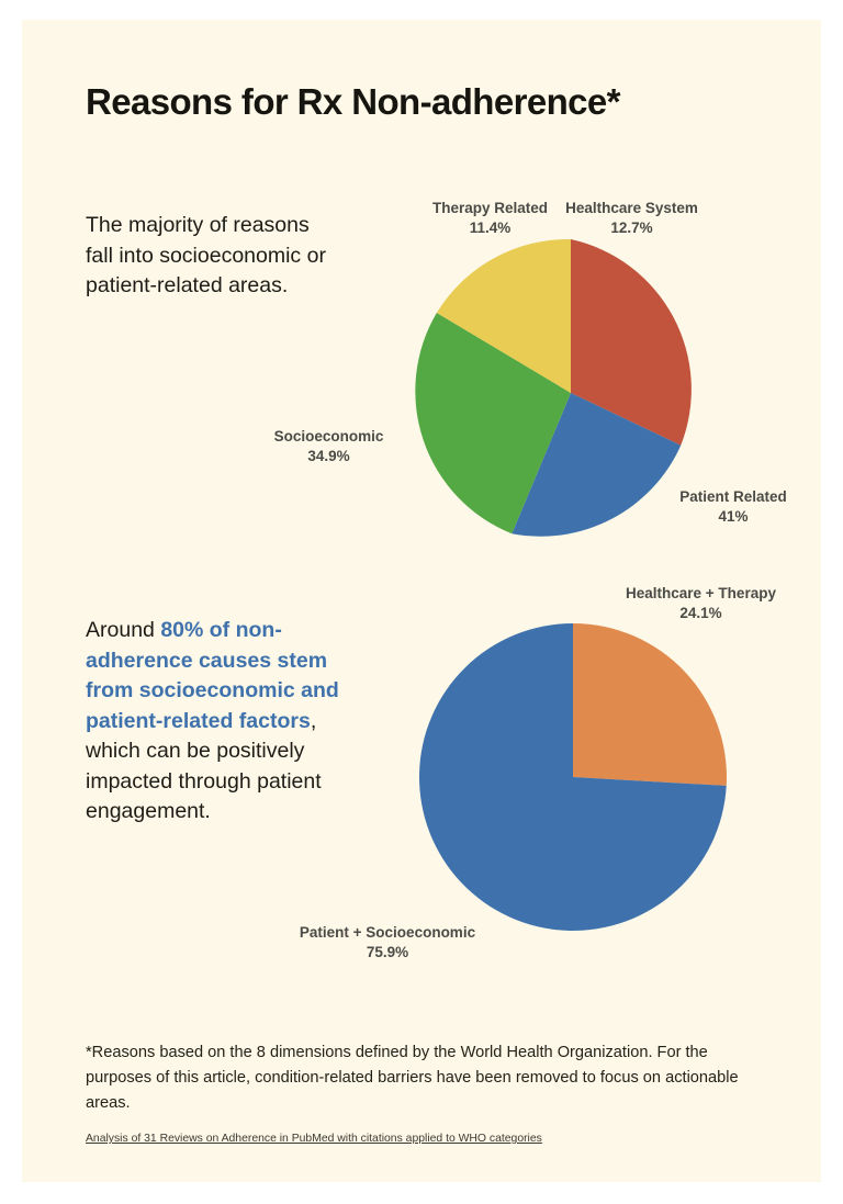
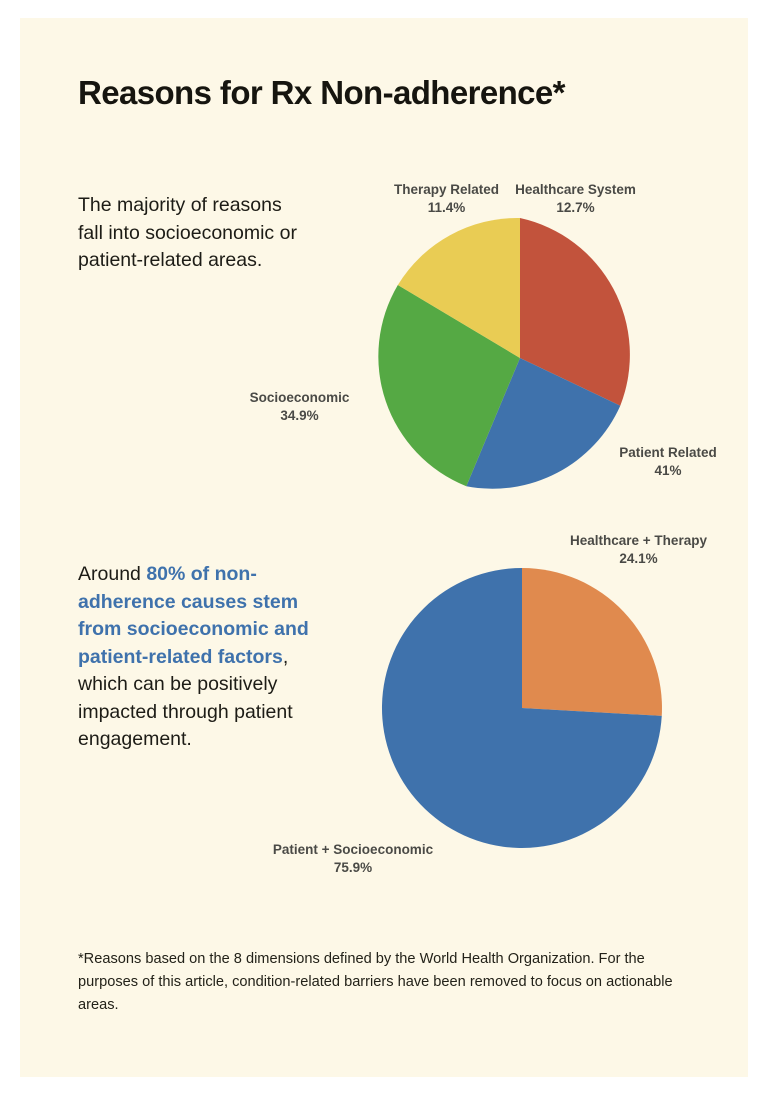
  Reasons for Rx Non-adherence*
  The majority of reasons fall into socioeconomic or patient-related areas.
  Therapy Related
  11.4%
  Healthcare System
  12.7%
  Socioeconomic
  34.9%
  Patient Related
  41%
  Around 80% of non-adherence causes stem from socioeconomic and patient-related factors, which can be positively impacted through patient engagement.
  Healthcare + Therapy
  24.1%
  Patient + Socioeconomic
  75.9%
  *Reasons based on the 8 dimensions defined by the World Health Organization. For the purposes of this article, condition-related barriers have been removed to focus on actionable areas.
- Analysis of 31 Reviews on Adherence in PubMed with citations applied to WHO categories
